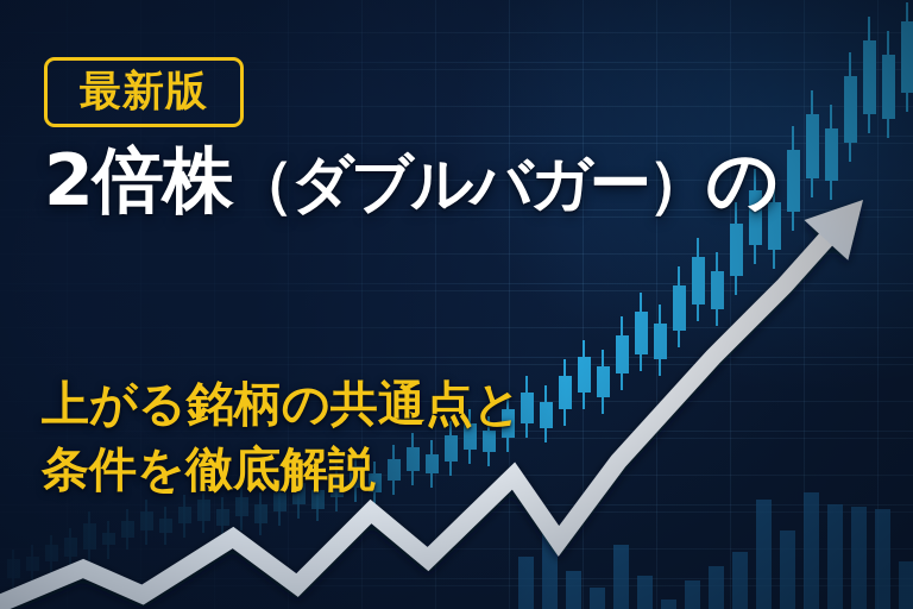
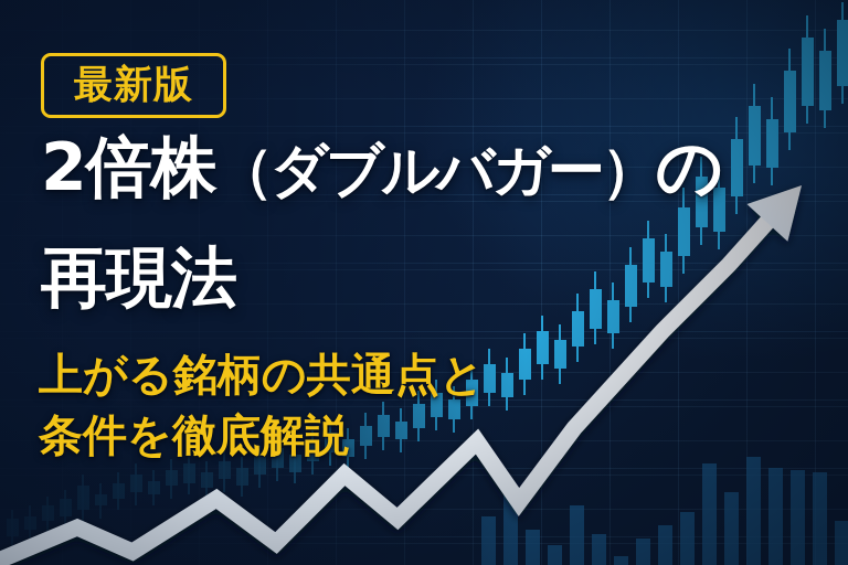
  最新版
  2倍株（ダブルバガー）の
+ 再現法
  上がる銘柄の共通点と
  条件を徹底解説
